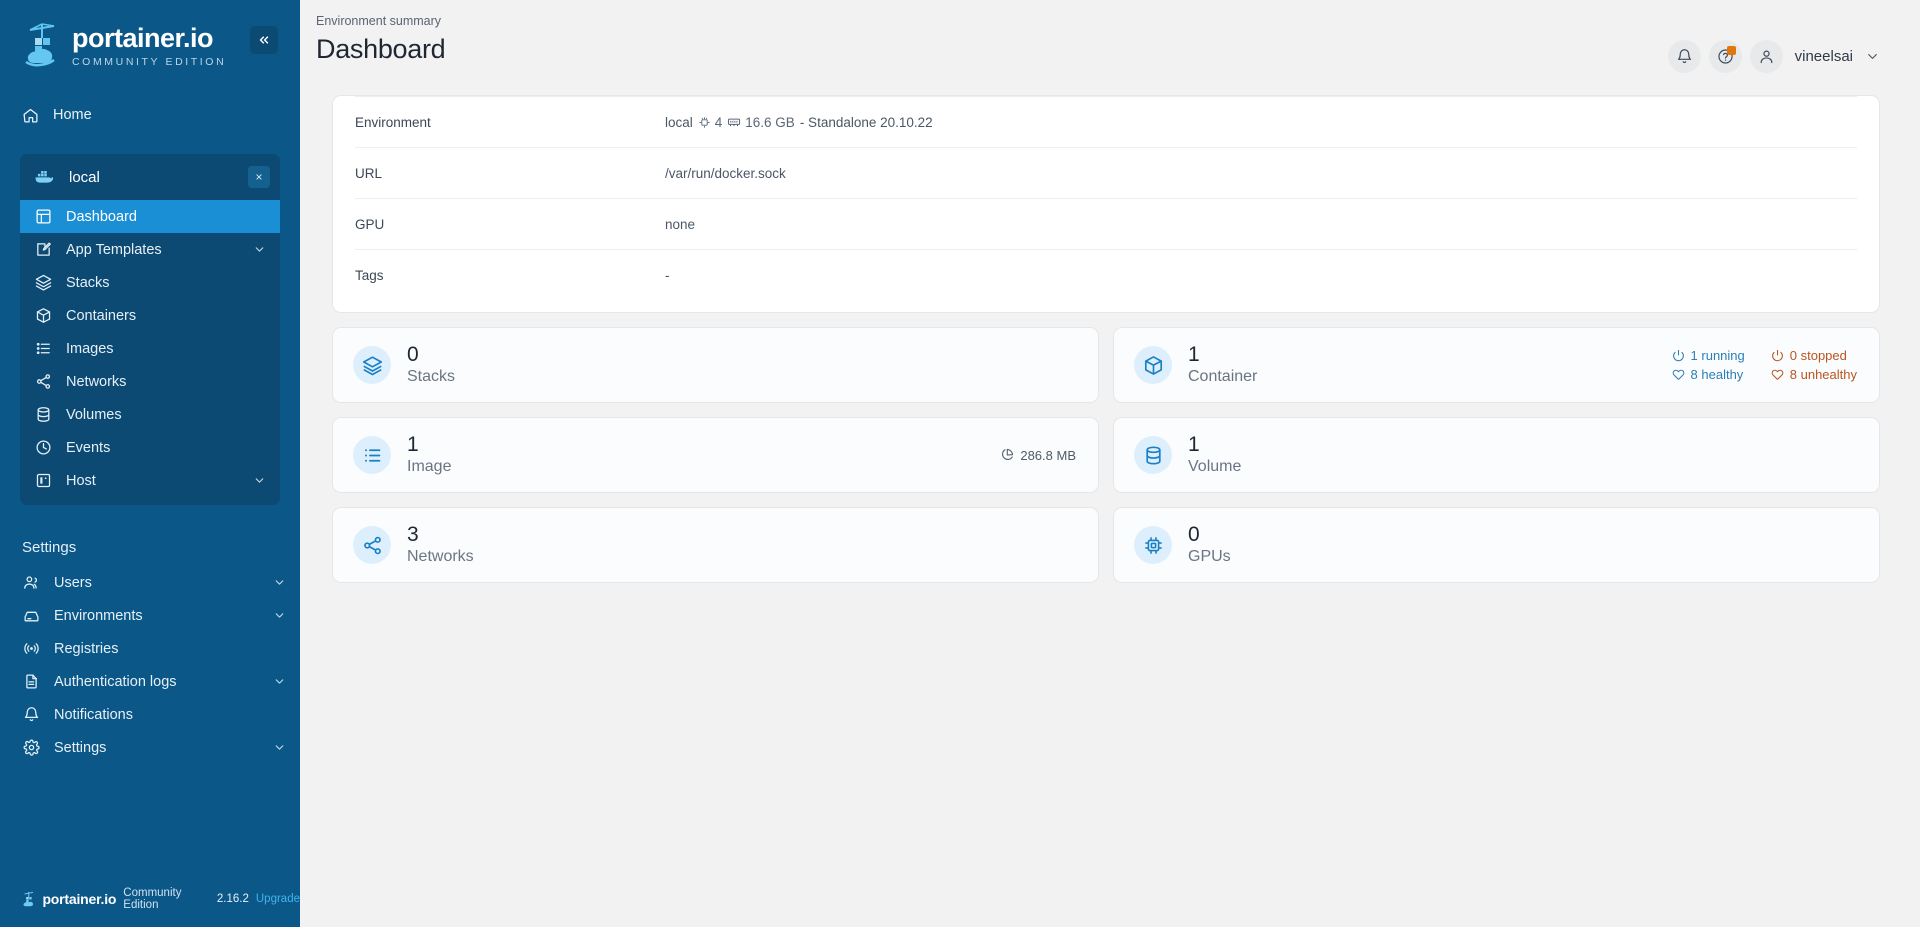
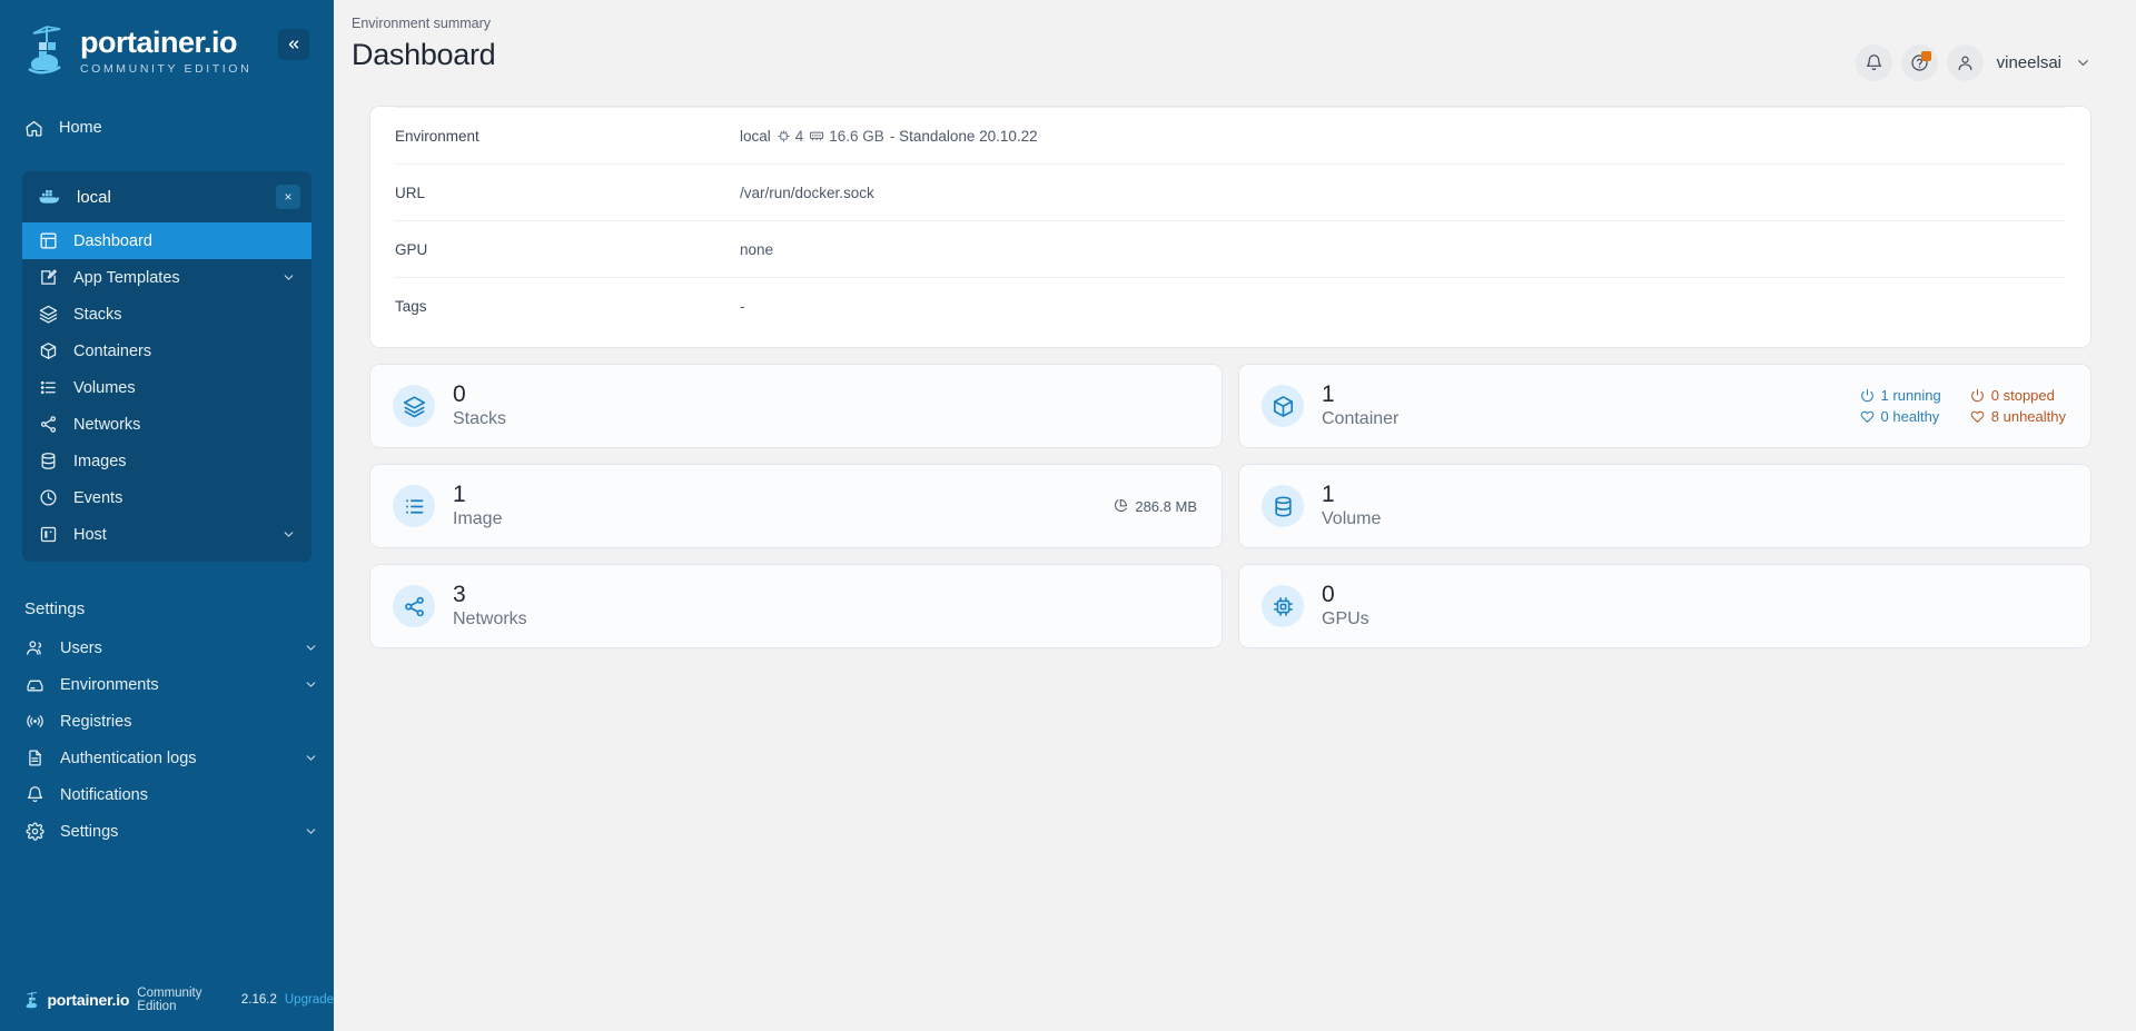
  portainer.io
  COMMUNITY EDITION
  Home
  local
  ×
  Dashboard
  App Templates
  Stacks
  Containers
- Images
+ Volumes
  Networks
- Volumes
+ Images
  Events
  Host
  Settings
  Users
  Environments
  Registries
  Authentication logs
  Notifications
  Settings
  portainer.io
  Community Edition
  2.16.2
  Upgrade
  Environment summary
  Dashboard
  vineelsai
  Environment
  local
  4
  16.6 GB
  - Standalone 20.10.22
  URL
  /var/run/docker.sock
  GPU
  none
  Tags
  -
  0
  Stacks
  1
  Image
  286.8 MB
  3
  Networks
  1
  Container
  1 running
  0 stopped
- 8 healthy
+ 0 healthy
  8 unhealthy
  1
  Volume
  0
  GPUs
